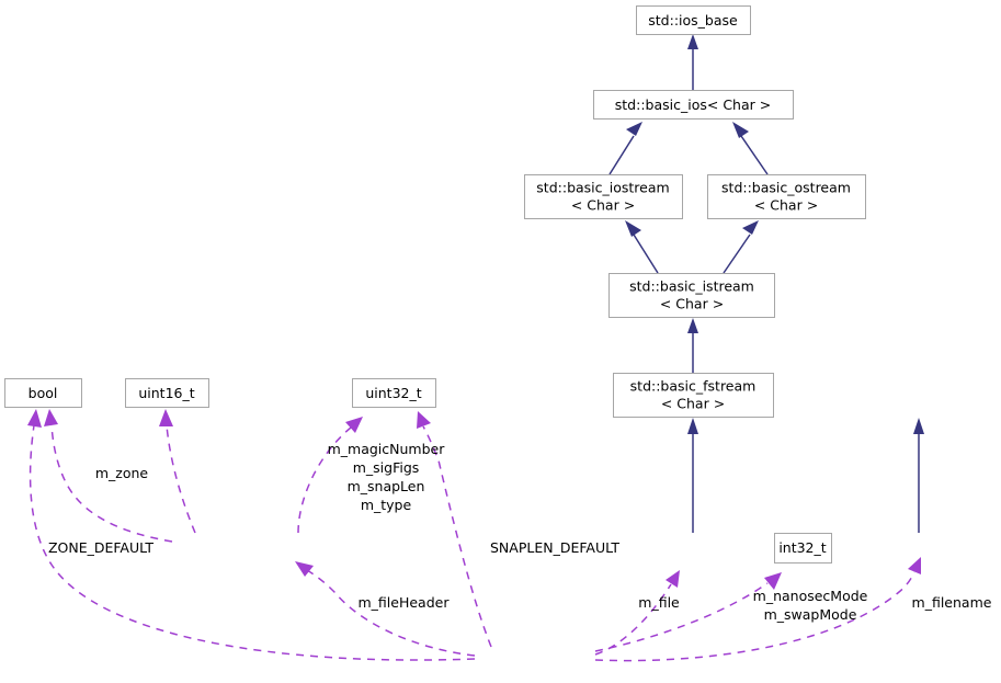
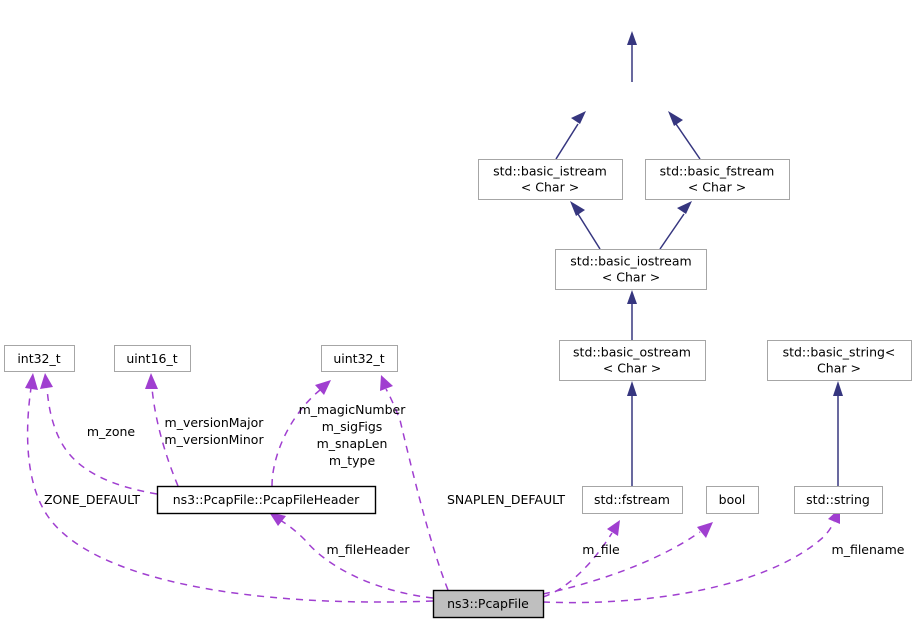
- std::ios_base
- std::basic_ios< Char >
- std::basic_iostream
+ std::basic_istream
  < Char >
- std::basic_ostream
+ std::basic_fstream
  < Char >
- std::basic_istream
+ std::basic_iostream
  < Char >
- std::basic_fstream
+ std::basic_ostream
  < Char >
+ std::basic_string<
+ Char >
- bool
+ int32_t
  uint16_t
  uint32_t
+ ns3::PcapFile::PcapFileHeader
+ std::fstream
- int32_t
+ bool
+ std::string
+ ns3::PcapFile
  ZONE_DEFAULT
  m_zone
+ m_versionMajor
+ m_versionMinor
  m_magicNumber
  m_sigFigs
  m_snapLen
  m_type
  SNAPLEN_DEFAULT
  m_fileHeader
  m_file
- m_nanosecMode
- m_swapMode
  m_filename
